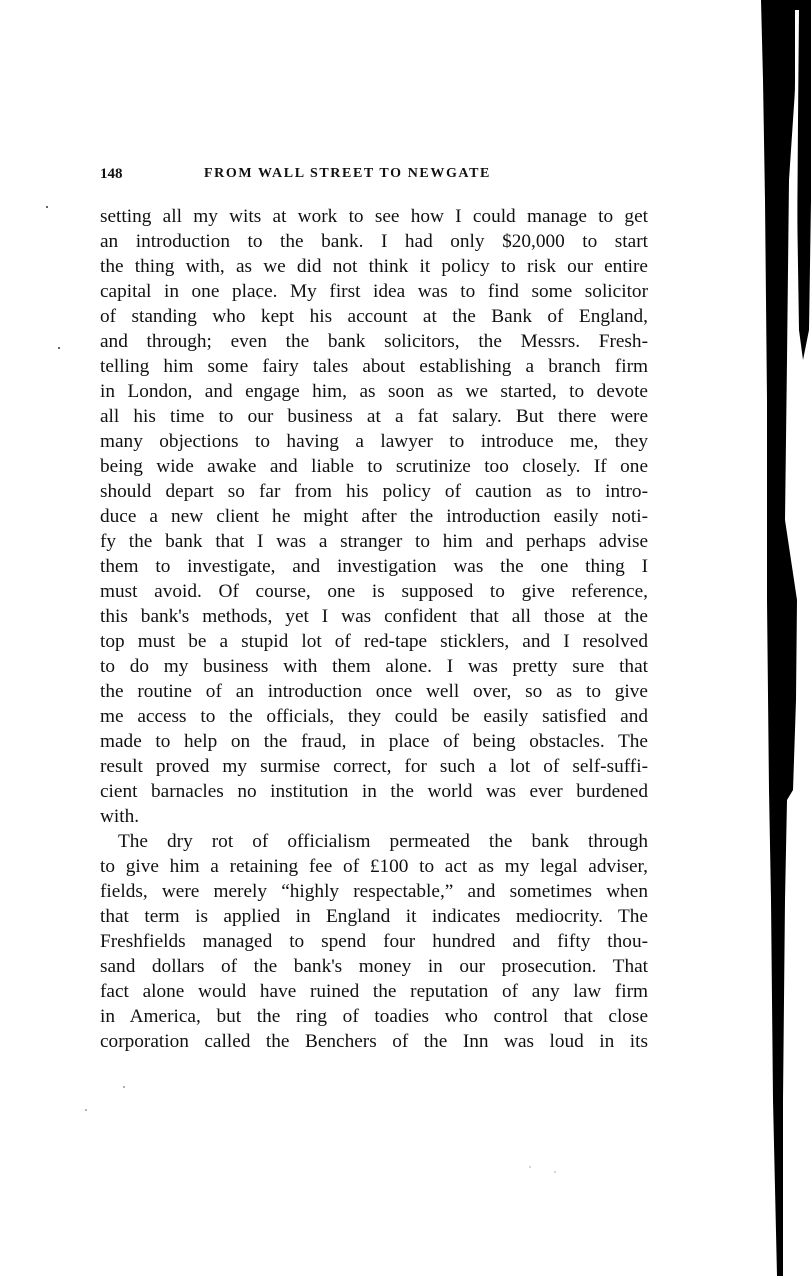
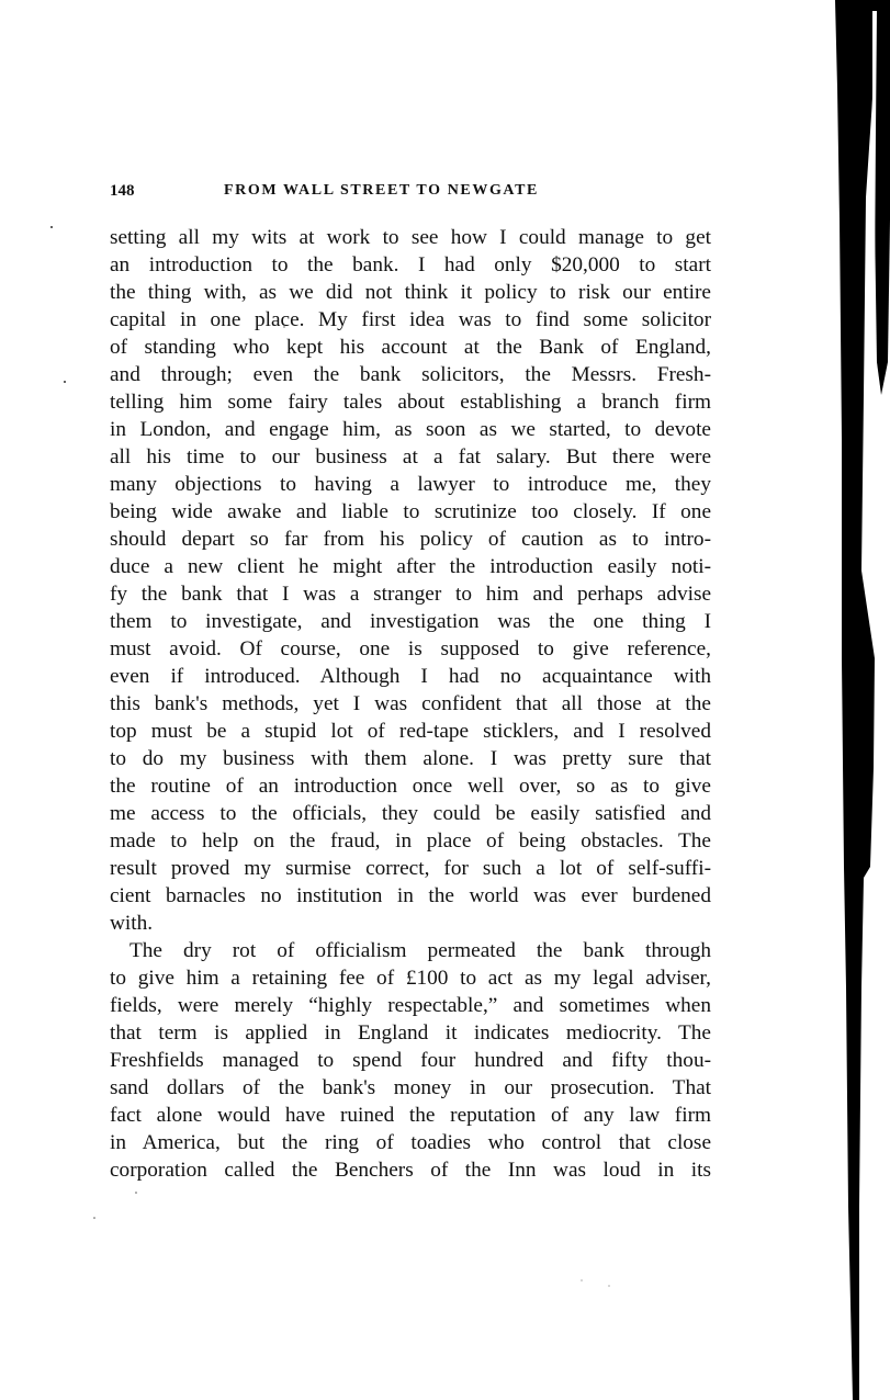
  148
  FROM WALL STREET TO NEWGATE
  setting all my wits at work to see how I could manage to get
  an introduction to the bank. I had only $20,000 to start
  the thing with, as we did not think it policy to risk our entire
  capital in one place. My first idea was to find some solicitor
  of standing who kept his account at the Bank of England,
  and through; even the bank solicitors, the Messrs. Fresh-
  telling him some fairy tales about establishing a branch firm
  in London, and engage him, as soon as we started, to devote
  all his time to our business at a fat salary. But there were
  many objections to having a lawyer to introduce me, they
  being wide awake and liable to scrutinize too closely. If one
  should depart so far from his policy of caution as to intro-
  duce a new client he might after the introduction easily noti-
  fy the bank that I was a stranger to him and perhaps advise
  them to investigate, and investigation was the one thing I
  must avoid. Of course, one is supposed to give reference,
+ even if introduced. Although I had no acquaintance with
  this bank's methods, yet I was confident that all those at the
  top must be a stupid lot of red-tape sticklers, and I resolved
  to do my business with them alone. I was pretty sure that
  the routine of an introduction once well over, so as to give
  me access to the officials, they could be easily satisfied and
  made to help on the fraud, in place of being obstacles. The
  result proved my surmise correct, for such a lot of self-suffi-
  cient barnacles no institution in the world was ever burdened
  with.
  The dry rot of officialism permeated the bank through
  to give him a retaining fee of £100 to act as my legal adviser,
  fields, were merely “highly respectable,” and sometimes when
  that term is applied in England it indicates mediocrity. The
  Freshfields managed to spend four hundred and fifty thou-
  sand dollars of the bank's money in our prosecution. That
  fact alone would have ruined the reputation of any law firm
  in America, but the ring of toadies who control that close
  corporation called the Benchers of the Inn was loud in its
